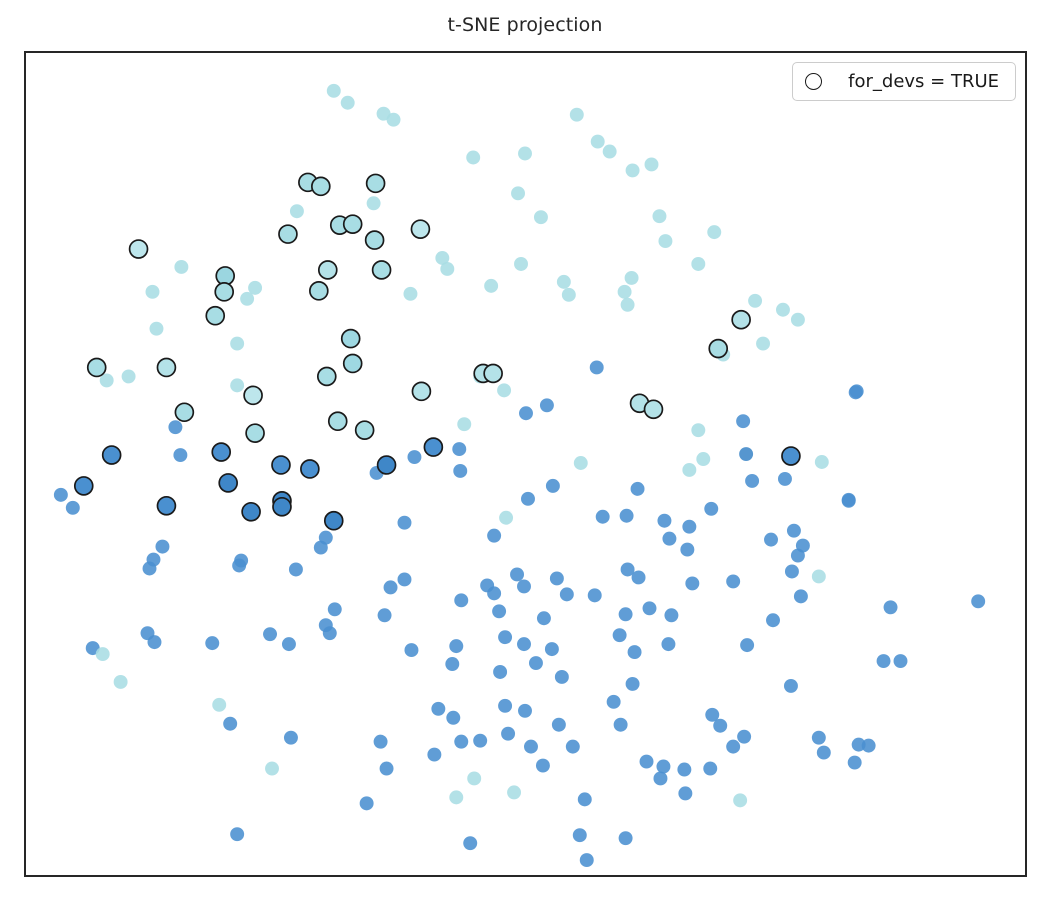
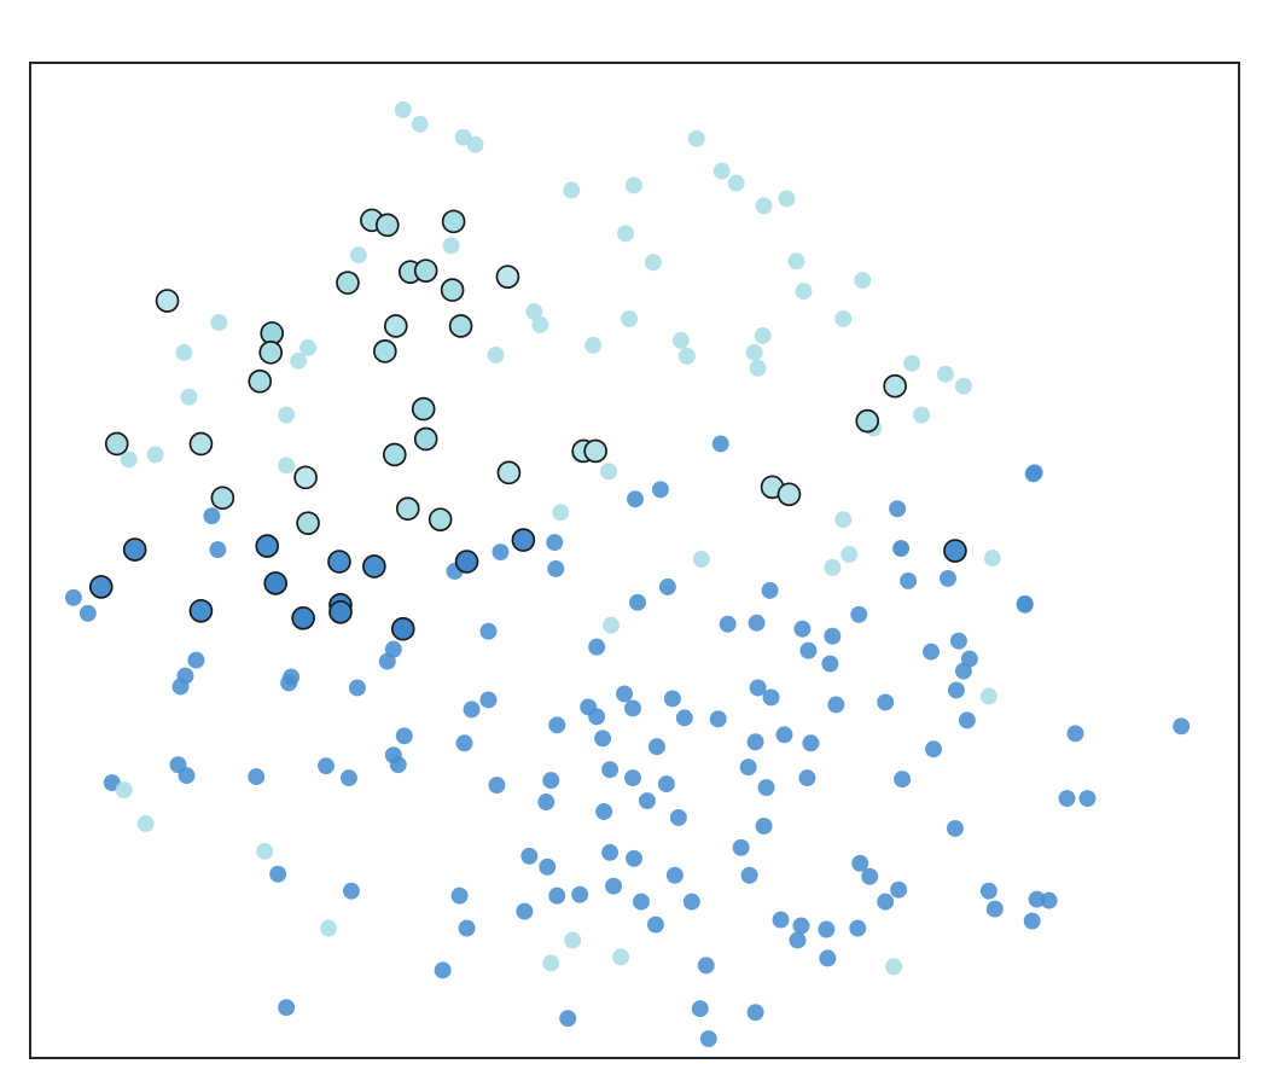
- t-SNE projection
- for_devs = TRUE
